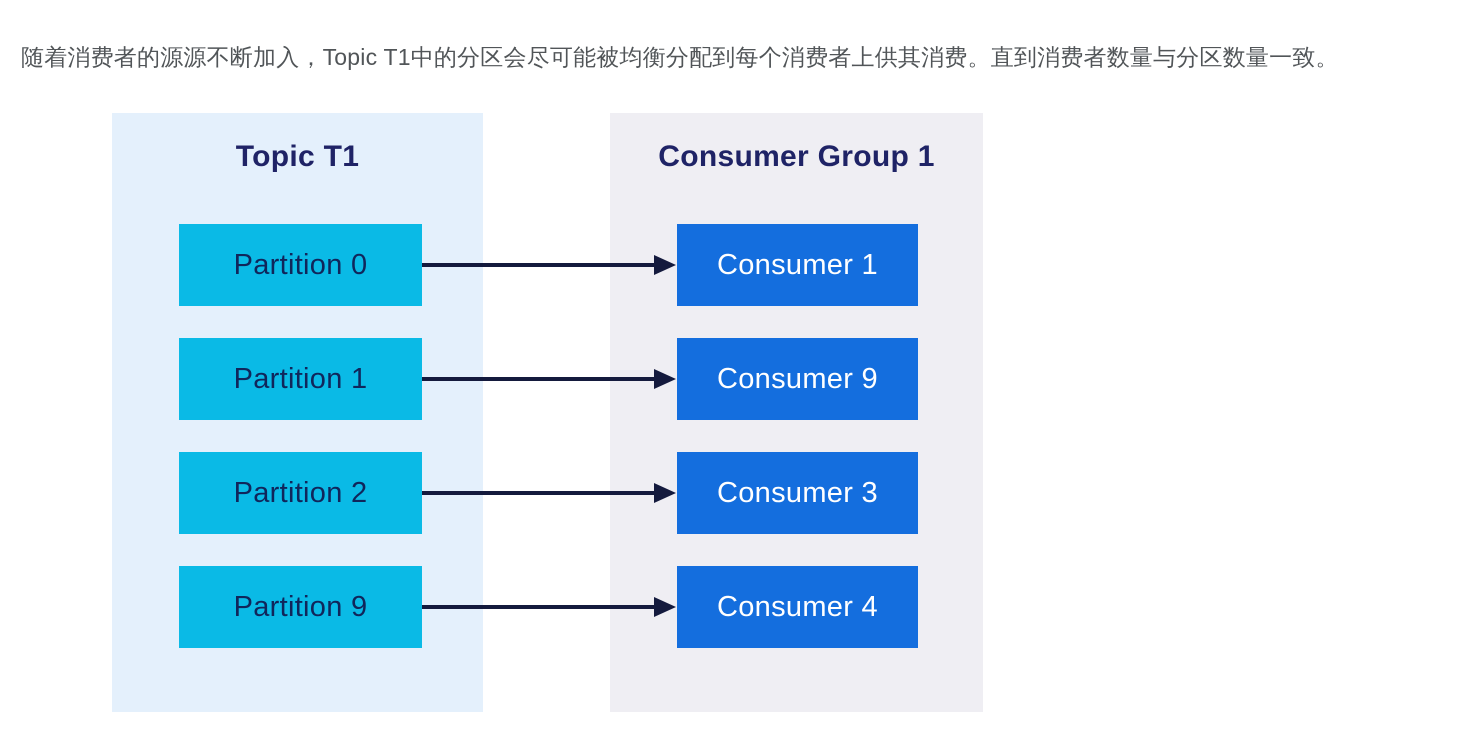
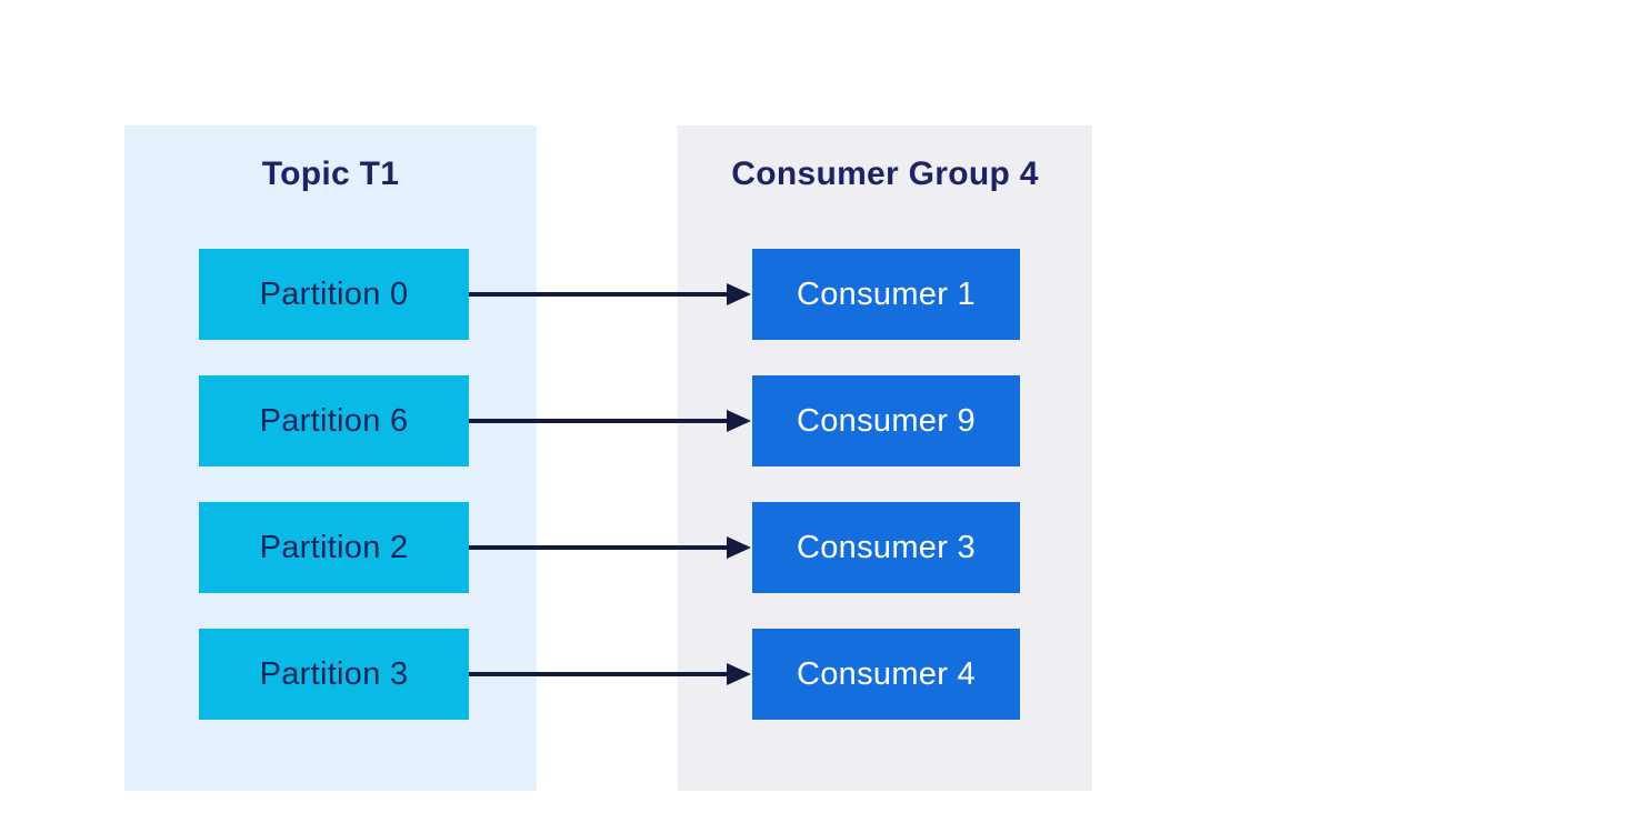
- 随着消费者的源源不断加入，Topic T1中的分区会尽可能被均衡分配到每个消费者上供其消费。直到消费者数量与分区数量一致。
  Topic T1
- Consumer Group 1
+ Consumer Group 4
  Partition 0
  Consumer 1
- Partition 1
+ Partition 6
  Consumer 9
  Partition 2
  Consumer 3
- Partition 9
+ Partition 3
  Consumer 4
